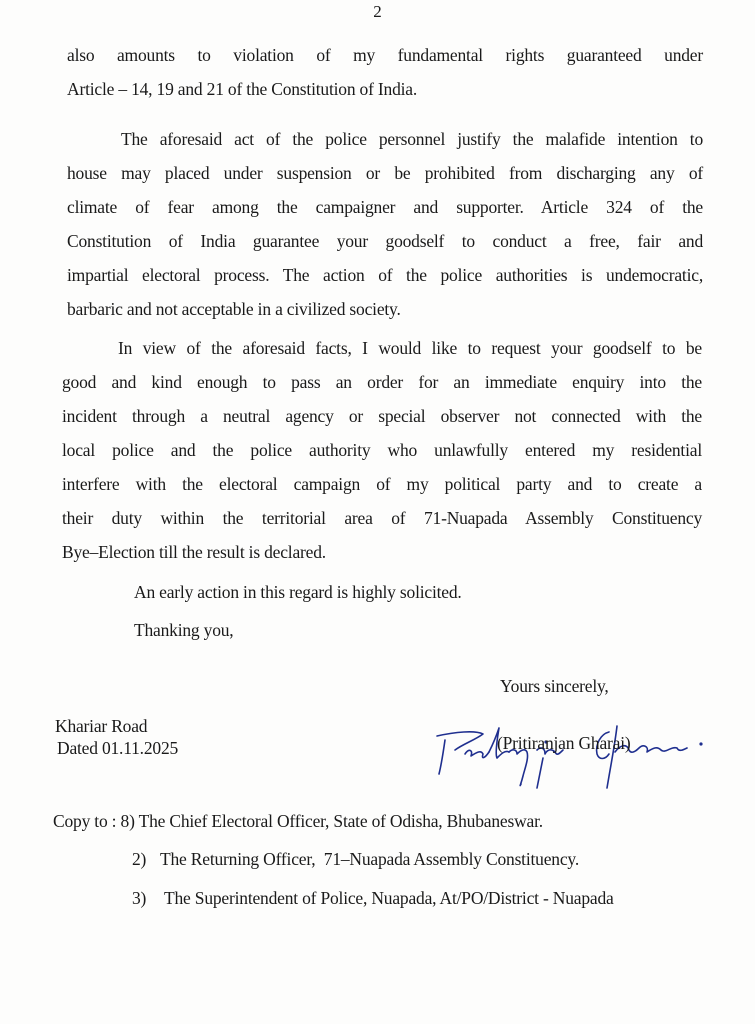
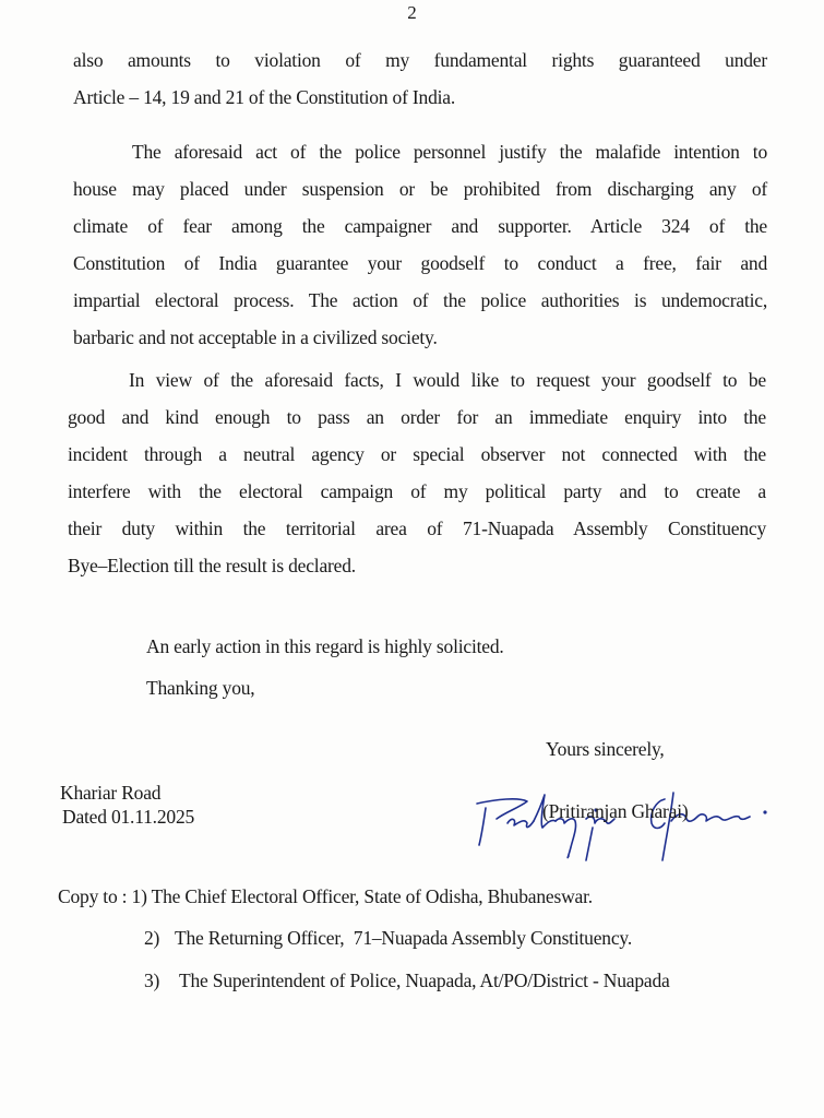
  2
  also amounts to violation of my fundamental rights guaranteed under
  Article – 14, 19 and 21 of the Constitution of India.
  The aforesaid act of the police personnel justify the malafide intention to
  house may placed under suspension or be prohibited from discharging any of
  climate of fear among the campaigner and supporter. Article 324 of the
  Constitution of India guarantee your goodself to conduct a free, fair and
  impartial electoral process. The action of the police authorities is undemocratic,
  barbaric and not acceptable in a civilized society.
  In view of the aforesaid facts, I would like to request your goodself to be
  good and kind enough to pass an order for an immediate enquiry into the
  incident through a neutral agency or special observer not connected with the
- local police and the police authority who unlawfully entered my residential
  interfere with the electoral campaign of my political party and to create a
  their duty within the territorial area of 71-Nuapada Assembly Constituency
  Bye–Election till the result is declared.
  An early action in this regard is highly solicited.
  Thanking you,
  Yours sincerely,
  Khariar Road
  Dated 01.11.2025
  (Pritiranjan Gharai)
- Copy to : 8) The Chief Electoral Officer, State of Odisha, Bhubaneswar.
+ Copy to : 1) The Chief Electoral Officer, State of Odisha, Bhubaneswar.
  2) The Returning Officer, 71–Nuapada Assembly Constituency.
  3) The Superintendent of Police, Nuapada, At/PO/District - Nuapada
